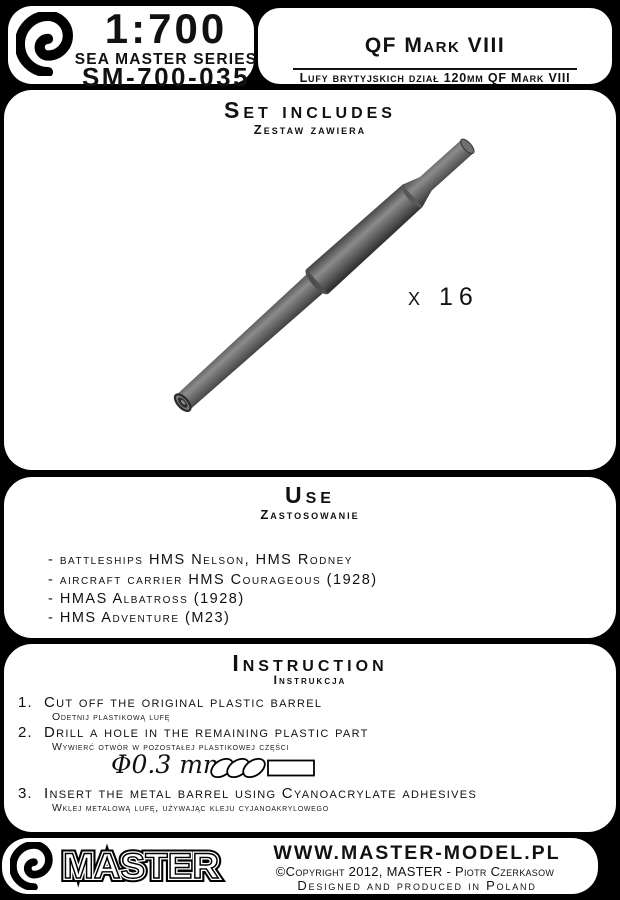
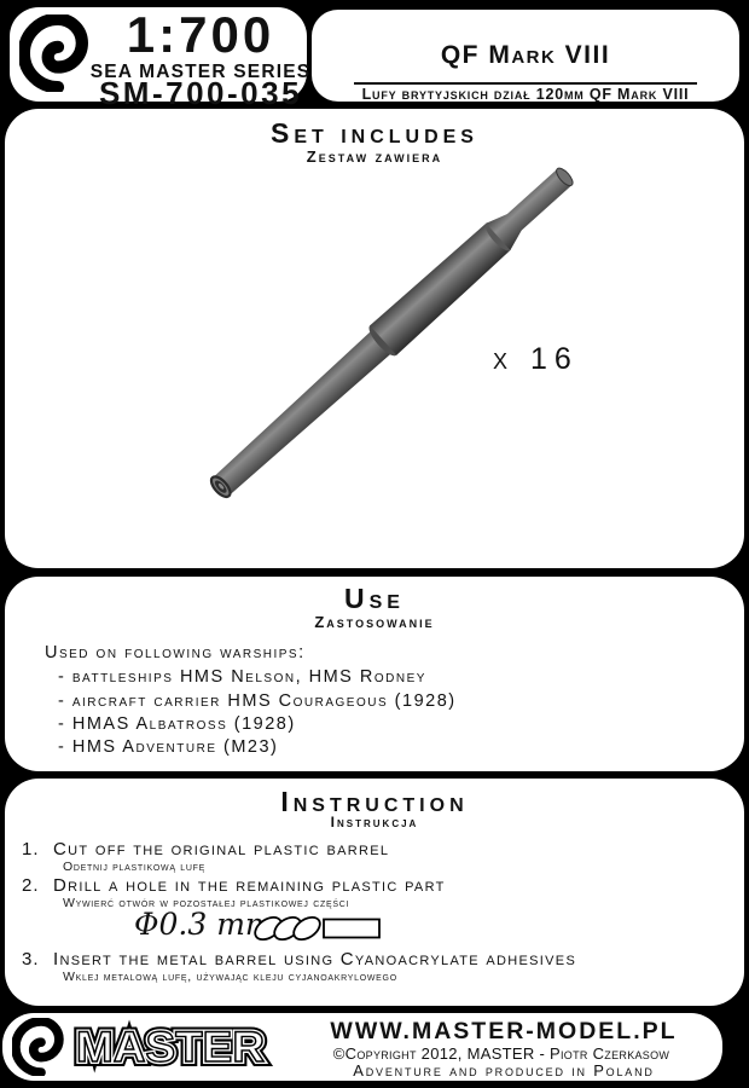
  1:700
  SEA MASTER SERIES
  SM-700-035
  QF Mark VIII
  Lufy brytyjskich dział 120mm QF Mark VIII
  Set includes
  Zestaw zawiera
  x 16
  Use
  Zastosowanie
+ Used on following warships:
  - battleships HMS Nelson, HMS Rodney
  - aircraft carrier HMS Courageous (1928)
  - HMAS Albatross (1928)
  - HMS Adventure (M23)
  Instruction
  Instrukcja
  1.
  Cut off the original plastic barrel
  Odetnij plastikową lufę
  2.
  Drill a hole in the remaining plastic part
  Wywierć otwór w pozostałej plastikowej części
  Φ0.3 m
  3.
  Insert the metal barrel using Cyanoacrylate adhesives
  Wklej metalową lufę, używając kleju cyjanoakrylowego
  MASTER
  WWW.MASTER-MODEL.PL
  ©Copyright 2012, MASTER - Piotr Czerkasow
- Designed and produced in Poland
+ Adventure and produced in Poland
